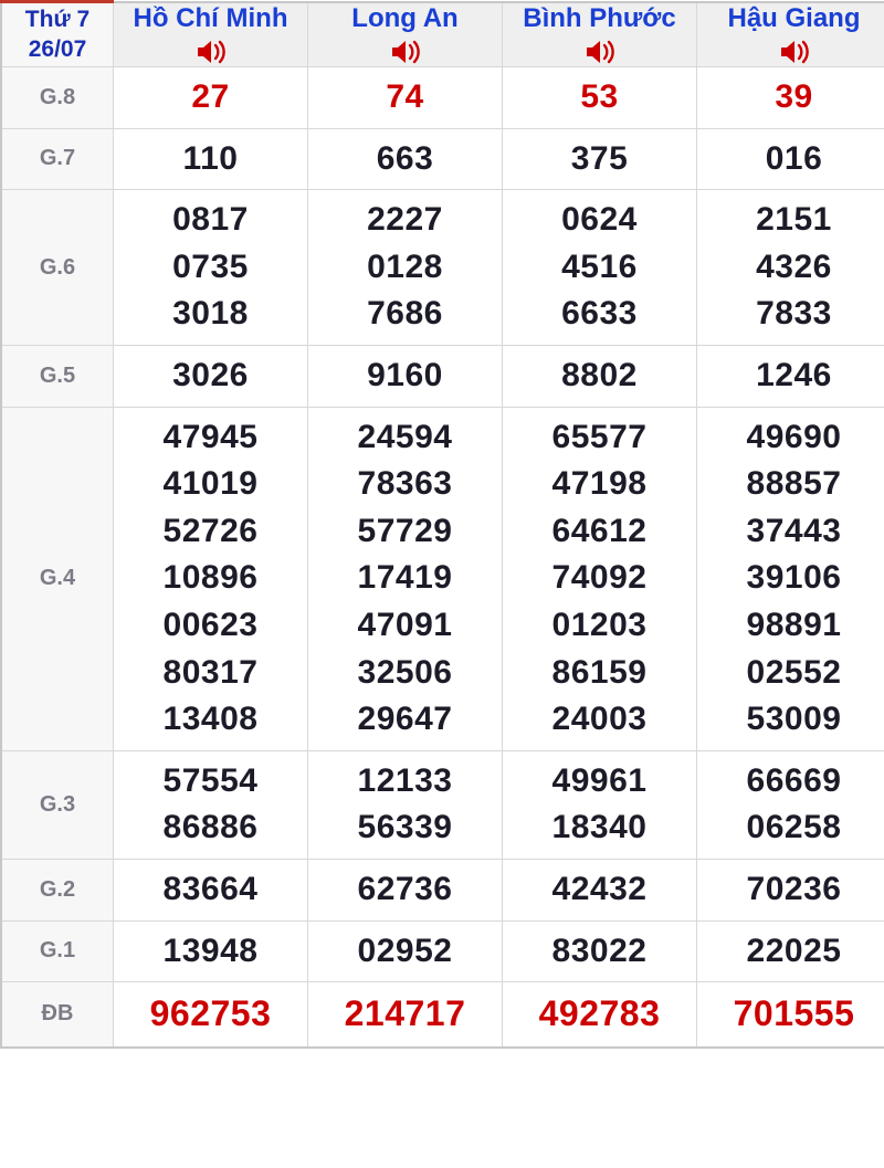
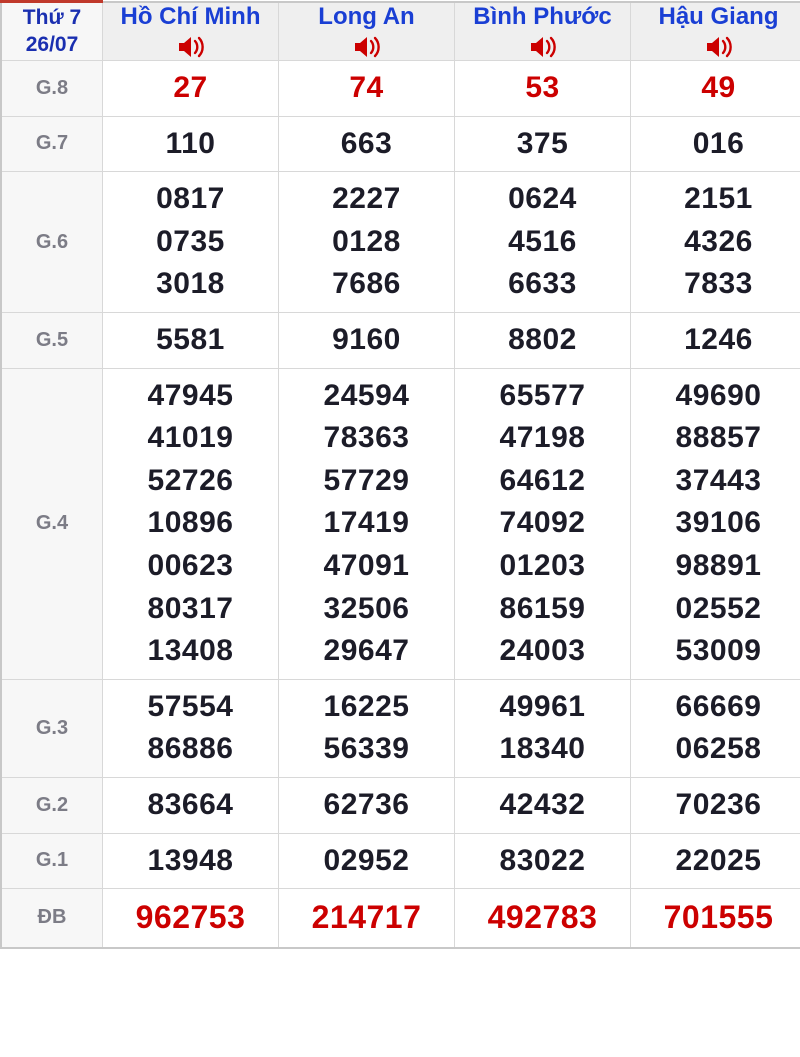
  Thứ 7 26/07	Hồ Chí Minh	Long An	Bình Phước	Hậu Giang
- G.8	27	74	53	39
+ G.8	27	74	53	49
  G.7	110	663	375	016
  G.6	081707353018	222701287686	062445166633	215143267833
- G.5	3026	9160	8802	1246
+ G.5	5581	9160	8802	1246
  G.4	47945410195272610896006238031713408	24594783635772917419470913250629647	65577471986461274092012038615924003	49690888573744339106988910255253009
- G.3	5755486886	1213356339	4996118340	6666906258
+ G.3	5755486886	1622556339	4996118340	6666906258
  G.2	83664	62736	42432	70236
  G.1	13948	02952	83022	22025
  ĐB	962753	214717	492783	701555
